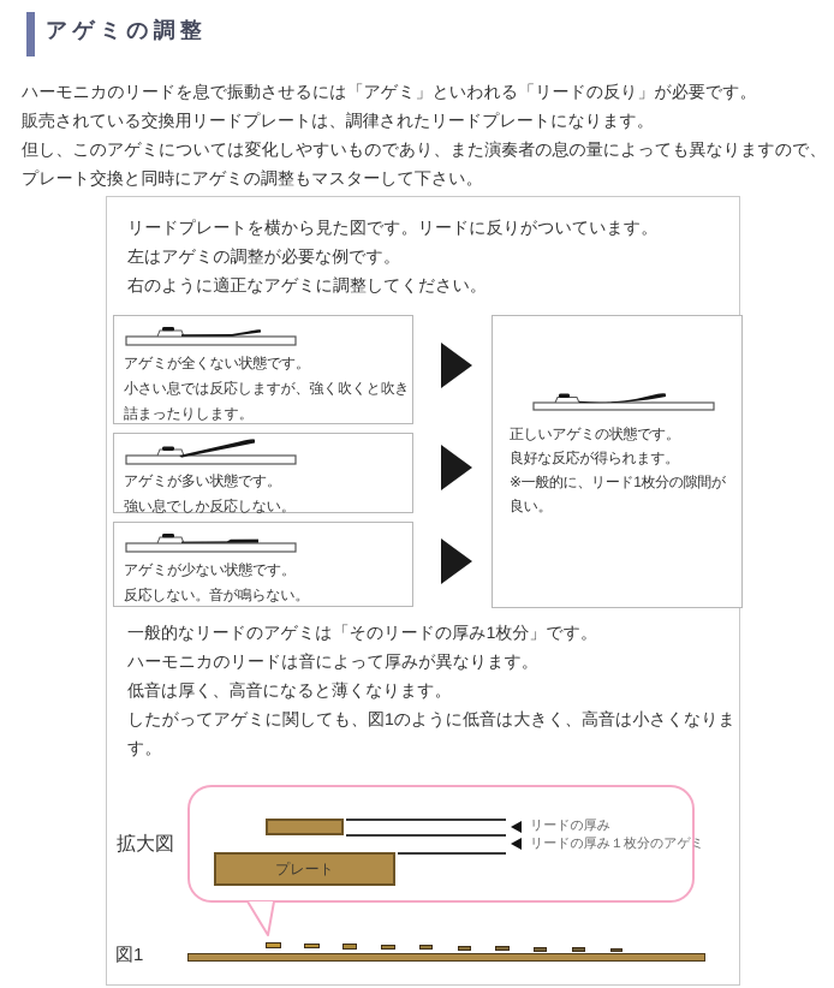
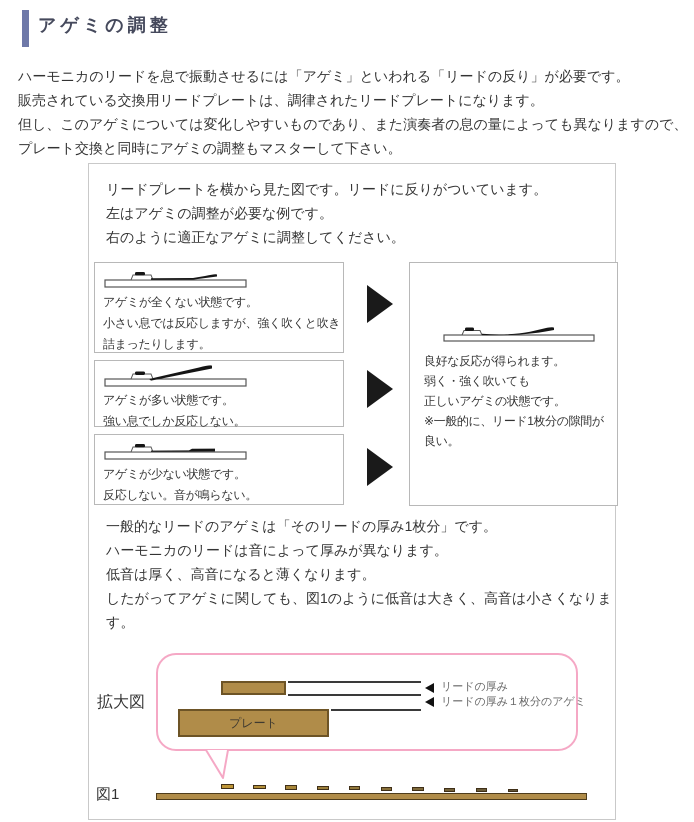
  アゲミの調整
  ハーモニカのリードを息で振動させるには「アゲミ」といわれる「リードの反り」が必要です。
  販売されている交換用リードプレートは、調律されたリードプレートになります。
  但し、このアゲミについては変化しやすいものであり、また演奏者の息の量によっても異なりますので、プレート交換と同時にアゲミの調整もマスターして下さい。
  リードプレートを横から見た図です。リードに反りがついています。
  左はアゲミの調整が必要な例です。
  右のように適正なアゲミに調整してください。
  アゲミが全くない状態です。
  小さい息では反応しますが、強く吹くと吹き詰まったりします。
  アゲミが多い状態です。
  強い息でしか反応しない。
  アゲミが少ない状態です。
  反応しない。音が鳴らない。
- 正しいアゲミの状態です。
+ 良好な反応が得られます。
+ 弱く・強く吹いても
- 良好な反応が得られます。
+ 正しいアゲミの状態です。
  ※一般的に、リード1枚分の隙間が良い。
  一般的なリードのアゲミは「そのリードの厚み1枚分」です。
  ハーモニカのリードは音によって厚みが異なります。
  低音は厚く、高音になると薄くなります。
  したがってアゲミに関しても、図1のように低音は大きく、高音は小さくなります。
  拡大図
  リードの厚み
  リードの厚み１枚分のアゲミ
  プレート
  図1
